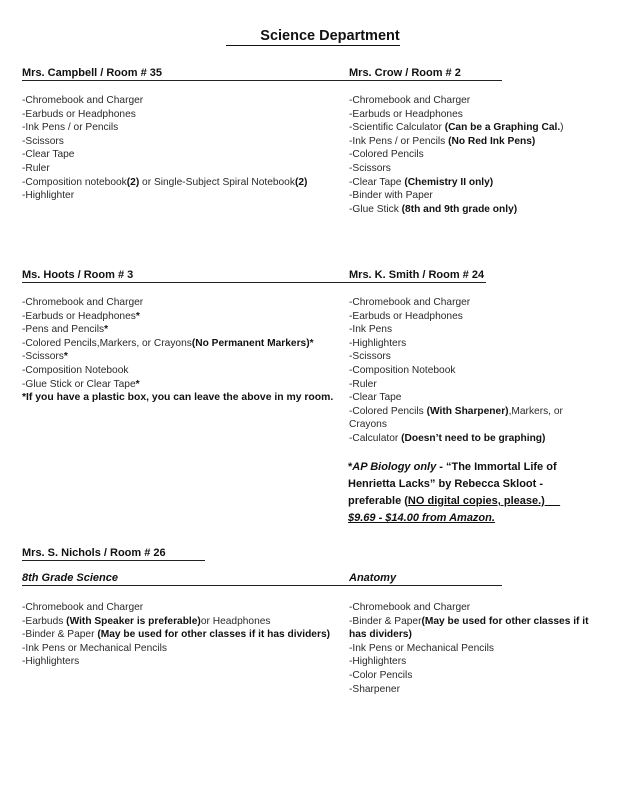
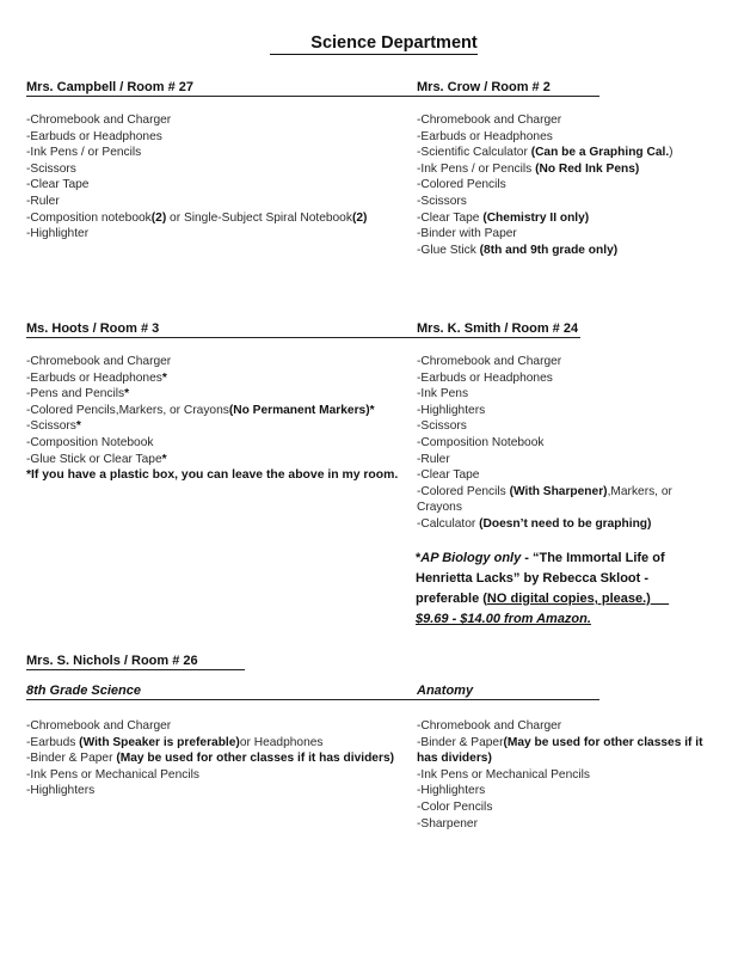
  Science Department
- Mrs. Campbell / Room # 35
+ Mrs. Campbell / Room # 27
  Mrs. Crow / Room # 2
  -Chromebook and Charger
  -Earbuds or Headphones
  -Ink Pens / or Pencils
  -Scissors
  -Clear Tape
  -Ruler
  -Composition notebook(2) or Single-Subject Spiral Notebook(2)
  -Highlighter
  -Chromebook and Charger
  -Earbuds or Headphones
  -Scientific Calculator (Can be a Graphing Cal.)
  -Ink Pens / or Pencils (No Red Ink Pens)
  -Colored Pencils
  -Scissors
  -Clear Tape (Chemistry II only)
  -Binder with Paper
  -Glue Stick (8th and 9th grade only)
  Ms. Hoots / Room # 3
  Mrs. K. Smith / Room # 24
  -Chromebook and Charger
  -Earbuds or Headphones*
  -Pens and Pencils*
  -Colored Pencils,Markers, or Crayons(No Permanent Markers)*
  -Scissors*
  -Composition Notebook
  -Glue Stick or Clear Tape*
  *If you have a plastic box, you can leave the above in my room.
  -Chromebook and Charger
  -Earbuds or Headphones
  -Ink Pens
  -Highlighters
  -Scissors
  -Composition Notebook
  -Ruler
  -Clear Tape
  -Colored Pencils (With Sharpener),Markers, or
  Crayons
  -Calculator (Doesn’t need to be graphing)
  *AP Biology only - “The Immortal Life of Henrietta Lacks” by Rebecca Skloot - preferable (NO digital copies, please.)
  $9.69 - $14.00 from Amazon.
  Mrs. S. Nichols / Room # 26
  8th Grade Science
  Anatomy
  -Chromebook and Charger
  -Earbuds (With Speaker is preferable)or Headphones
  -Binder & Paper (May be used for other classes if it has dividers)
  -Ink Pens or Mechanical Pencils
  -Highlighters
  -Chromebook and Charger
  -Binder & Paper(May be used for other classes if it
  has dividers)
  -Ink Pens or Mechanical Pencils
  -Highlighters
  -Color Pencils
  -Sharpener
